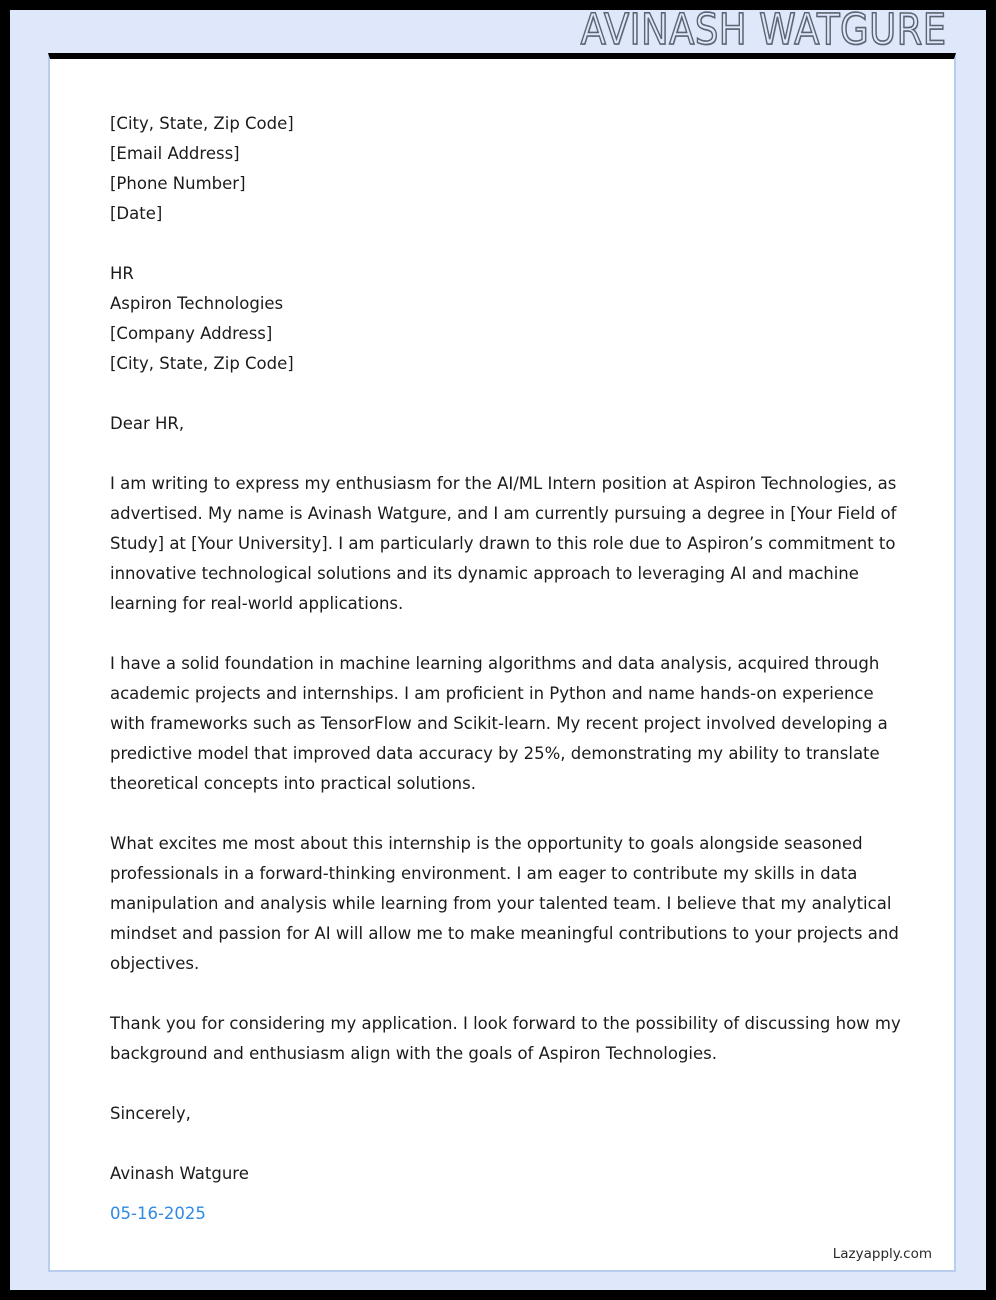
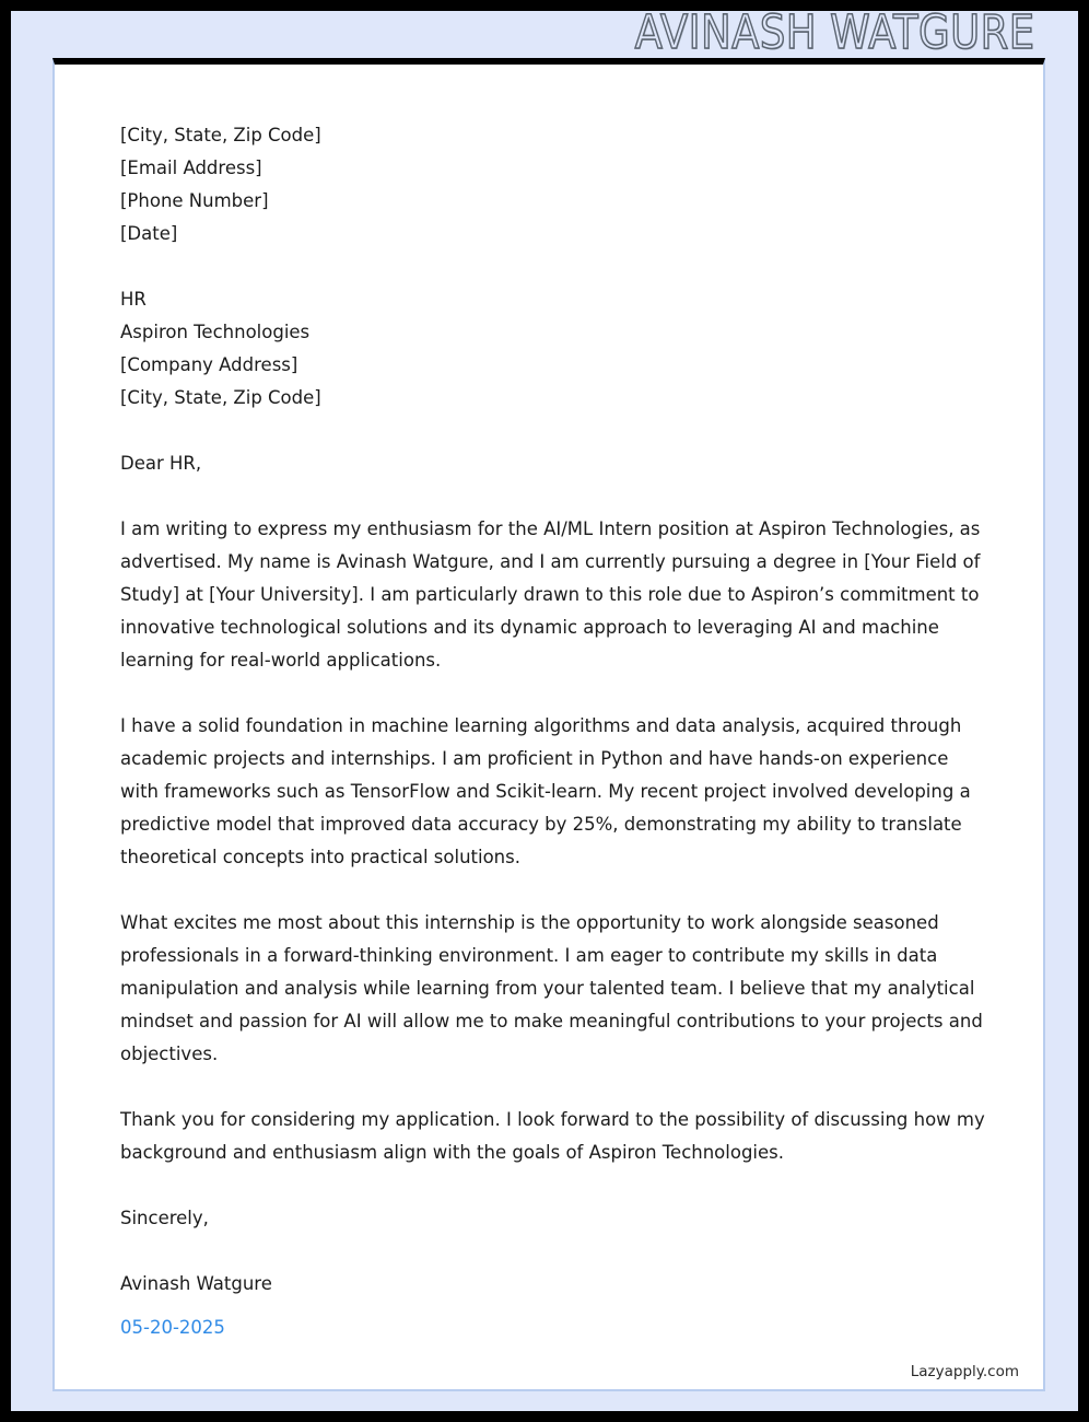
  AVINASH WATGURE
  [City, State, Zip Code]
  [Email Address]
  [Phone Number]
  [Date]
  HR
  Aspiron Technologies
  [Company Address]
  [City, State, Zip Code]
  Dear HR,
  I am writing to express my enthusiasm for the AI/ML Intern position at Aspiron Technologies, as advertised. My name is Avinash Watgure, and I am currently pursuing a degree in [Your Field of Study] at [Your University]. I am particularly drawn to this role due to Aspiron’s commitment to innovative technological solutions and its dynamic approach to leveraging AI and machine learning for real-world applications.
- I have a solid foundation in machine learning algorithms and data analysis, acquired through academic projects and internships. I am proficient in Python and name hands-on experience with frameworks such as TensorFlow and Scikit-learn. My recent project involved developing a predictive model that improved data accuracy by 25%, demonstrating my ability to translate theoretical concepts into practical solutions.
+ I have a solid foundation in machine learning algorithms and data analysis, acquired through academic projects and internships. I am proficient in Python and have hands-on experience with frameworks such as TensorFlow and Scikit-learn. My recent project involved developing a predictive model that improved data accuracy by 25%, demonstrating my ability to translate theoretical concepts into practical solutions.
- What excites me most about this internship is the opportunity to goals alongside seasoned professionals in a forward-thinking environment. I am eager to contribute my skills in data manipulation and analysis while learning from your talented team. I believe that my analytical mindset and passion for AI will allow me to make meaningful contributions to your projects and objectives.
+ What excites me most about this internship is the opportunity to work alongside seasoned professionals in a forward-thinking environment. I am eager to contribute my skills in data manipulation and analysis while learning from your talented team. I believe that my analytical mindset and passion for AI will allow me to make meaningful contributions to your projects and objectives.
  Thank you for considering my application. I look forward to the possibility of discussing how my background and enthusiasm align with the goals of Aspiron Technologies.
  Sincerely,
  Avinash Watgure
- 05-16-2025
+ 05-20-2025
  Lazyapply.com
